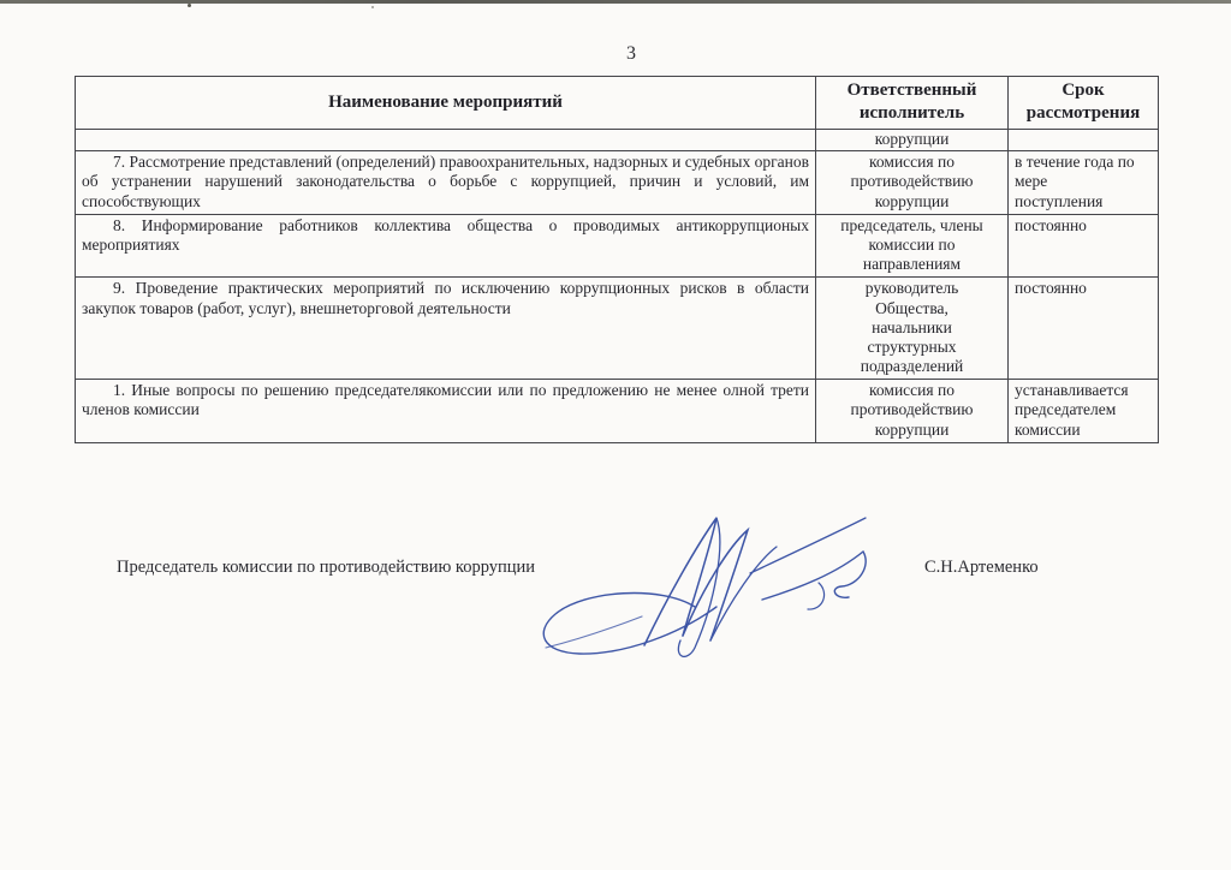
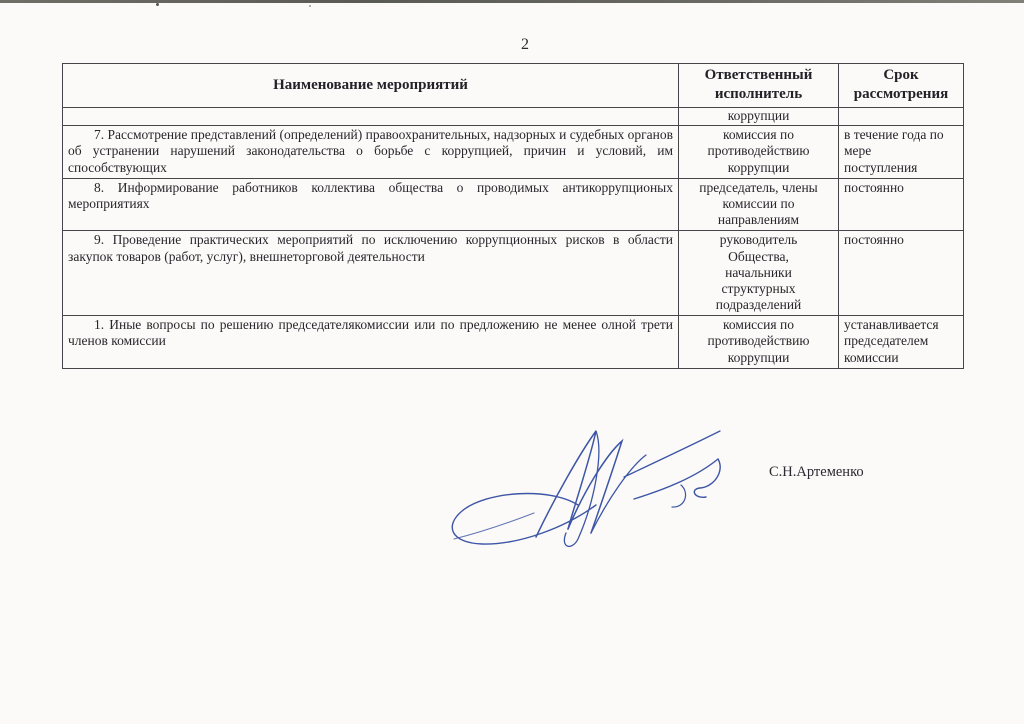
- 3
+ 2
  Наименование мероприятий	Ответственный исполнитель	Срок рассмотрения
  	коррупции
  7. Рассмотрение представлений (определений) правоохранительных, надзорных и судебных органов об устранении нарушений законодательства о борьбе с коррупцией, причин и условий, им способствующих	комиссия по противодействию коррупции	в течение года по мере поступления
  8. Информирование работников коллектива общества о проводимых антикоррупционых мероприятиях	председатель, члены комиссии по направлениям	постоянно
  9. Проведение практических мероприятий по исключению коррупционных рисков в области закупок товаров (работ, услуг), внешнеторговой деятельности	руководитель Общества, начальники структурных подразделений	постоянно
  1. Иные вопросы по решению председателякомиссии или по предложению не менее олной трети членов комиссии	комиссия по противодействию коррупции	устанавливается председателем комиссии
- Председатель комиссии по противодействию коррупции
  С.Н.Артеменко
